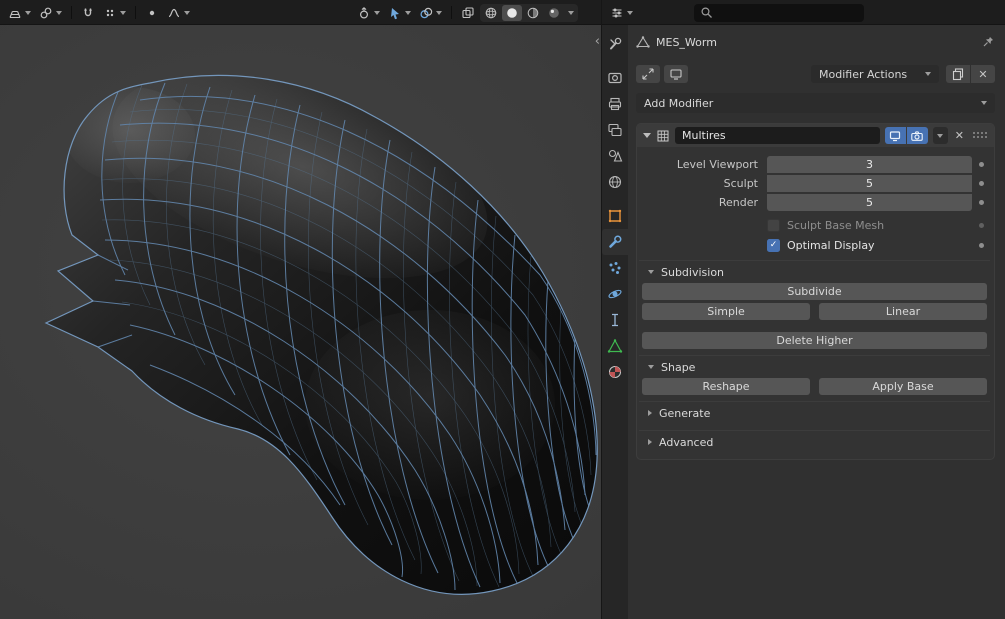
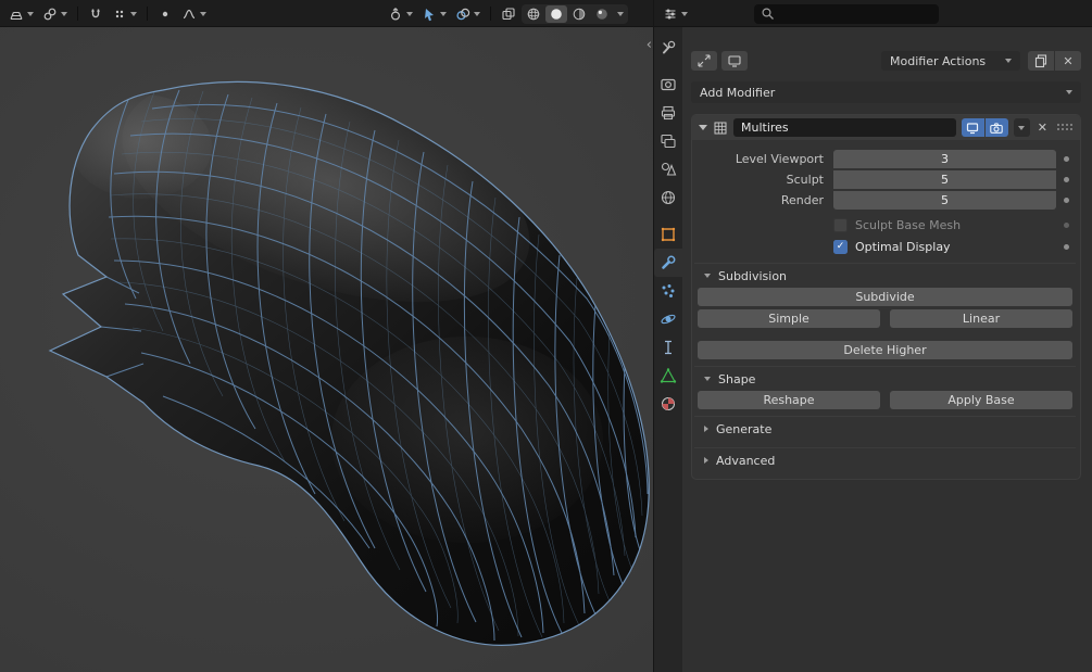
  ‹
- MES_Worm
  Modifier Actions
  ✕
  Add Modifier
  Multires
  ✕
  Level Viewport
  3
  Sculpt
  5
  Render
  5
  Sculpt Base Mesh
  ✓
  Optimal Display
  Subdivision
  Subdivide
  Simple
  Linear
  Delete Higher
  Shape
  Reshape
  Apply Base
  Generate
  Advanced
